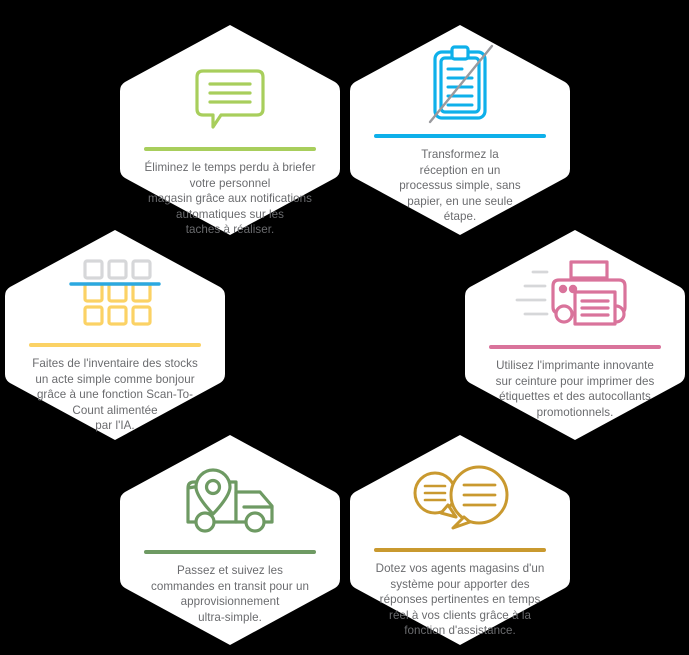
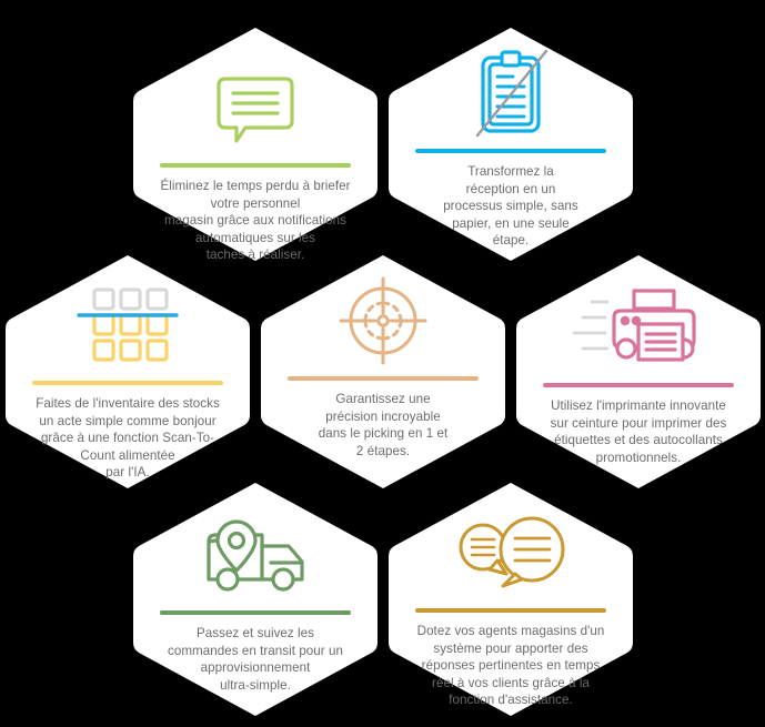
  Éliminez le temps perdu à briefer
  votre personnel
  magasin grâce aux notifications
  automatiques sur les
  taches à réaliser.
  Transformez la
  réception en un
  processus simple, sans
  papier, en une seule
  étape.
  Faites de l'inventaire des stocks
  un acte simple comme bonjour
  grâce à une fonction Scan-To-
  Count alimentée
  par l'IA.
+ Garantissez une
+ précision incroyable
+ dans le picking en 1 et
+ 2 étapes.
  Utilisez l'imprimante innovante
  sur ceinture pour imprimer des
  étiquettes et des autocollants
  promotionnels.
  Passez et suivez les
  commandes en transit pour un
  approvisionnement
  ultra-simple.
  Dotez vos agents magasins d'un
  système pour apporter des
  réponses pertinentes en temps
  réel à vos clients grâce à la
  fonction d'assistance.
